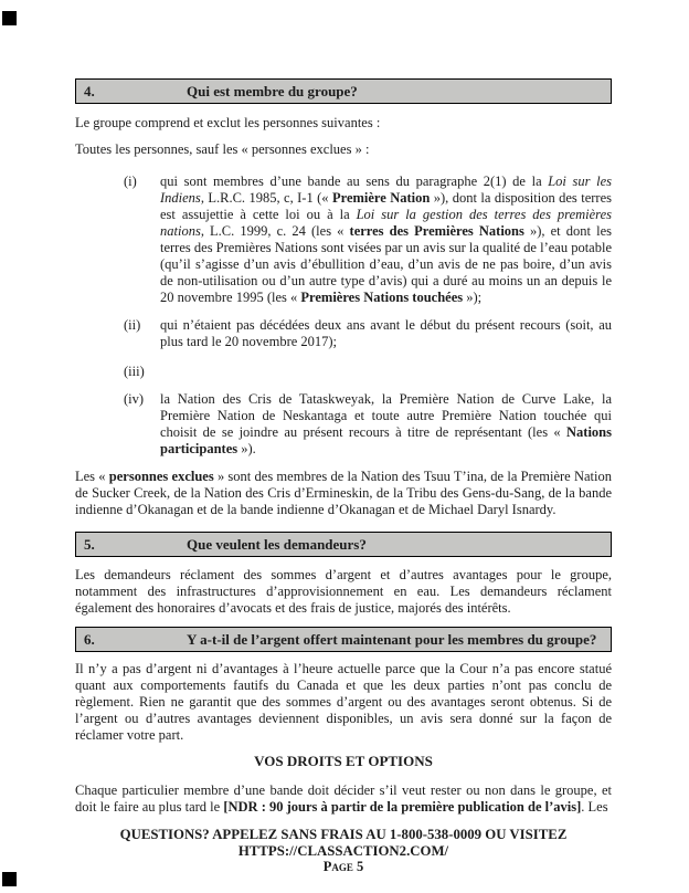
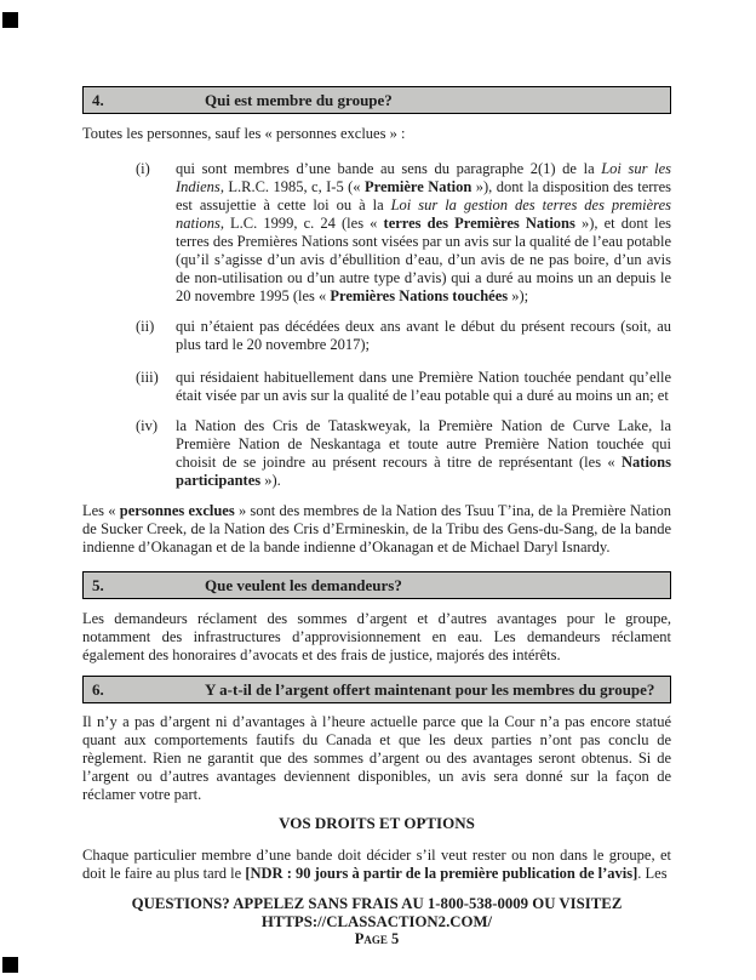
  4.
  Qui est membre du groupe?
- Le groupe comprend et exclut les personnes suivantes :
  Toutes les personnes, sauf les « personnes exclues » :
  (i)
- qui sont membres d’une bande au sens du paragraphe 2(1) de la Loi sur les Indiens, L.R.C. 1985, c, I-1 (« Première Nation »), dont la disposition des terres est assujettie à cette loi ou à la Loi sur la gestion des terres des premières nations, L.C. 1999, c. 24 (les « terres des Premières Nations »), et dont les terres des Premières Nations sont visées par un avis sur la qualité de l’eau potable (qu’il s’agisse d’un avis d’ébullition d’eau, d’un avis de ne pas boire, d’un avis de non-utilisation ou d’un autre type d’avis) qui a duré au moins un an depuis le 20 novembre 1995 (les « Premières Nations touchées »);
+ qui sont membres d’une bande au sens du paragraphe 2(1) de la Loi sur les Indiens, L.R.C. 1985, c, I-5 (« Première Nation »), dont la disposition des terres est assujettie à cette loi ou à la Loi sur la gestion des terres des premières nations, L.C. 1999, c. 24 (les « terres des Premières Nations »), et dont les terres des Premières Nations sont visées par un avis sur la qualité de l’eau potable (qu’il s’agisse d’un avis d’ébullition d’eau, d’un avis de ne pas boire, d’un avis de non-utilisation ou d’un autre type d’avis) qui a duré au moins un an depuis le 20 novembre 1995 (les « Premières Nations touchées »);
  (ii)
  qui n’étaient pas décédées deux ans avant le début du présent recours (soit, au plus tard le 20 novembre 2017);
  (iii)
+ qui résidaient habituellement dans une Première Nation touchée pendant qu’elle était visée par un avis sur la qualité de l’eau potable qui a duré au moins un an; et
  (iv)
  la Nation des Cris de Tataskweyak, la Première Nation de Curve Lake, la Première Nation de Neskantaga et toute autre Première Nation touchée qui choisit de se joindre au présent recours à titre de représentant (les « Nations participantes »).
  Les « personnes exclues » sont des membres de la Nation des Tsuu T’ina, de la Première Nation de Sucker Creek, de la Nation des Cris d’Ermineskin, de la Tribu des Gens-du-Sang, de la bande indienne d’Okanagan et de la bande indienne d’Okanagan et de Michael Daryl Isnardy.
  5.
  Que veulent les demandeurs?
  Les demandeurs réclament des sommes d’argent et d’autres avantages pour le groupe, notamment des infrastructures d’approvisionnement en eau. Les demandeurs réclament également des honoraires d’avocats et des frais de justice, majorés des intérêts.
  6.
  Y a-t-il de l’argent offert maintenant pour les membres du groupe?
  Il n’y a pas d’argent ni d’avantages à l’heure actuelle parce que la Cour n’a pas encore statué quant aux comportements fautifs du Canada et que les deux parties n’ont pas conclu de règlement. Rien ne garantit que des sommes d’argent ou des avantages seront obtenus. Si de l’argent ou d’autres avantages deviennent disponibles, un avis sera donné sur la façon de réclamer votre part.
  VOS DROITS ET OPTIONS
  Chaque particulier membre d’une bande doit décider s’il veut rester ou non dans le groupe, et doit le faire au plus tard le [NDR : 90 jours à partir de la première publication de l’avis]. Les
  QUESTIONS? APPELEZ SANS FRAIS AU 1-800-538-0009 OU VISITEZ
  HTTPS://CLASSACTION2.COM/
  Page 5
